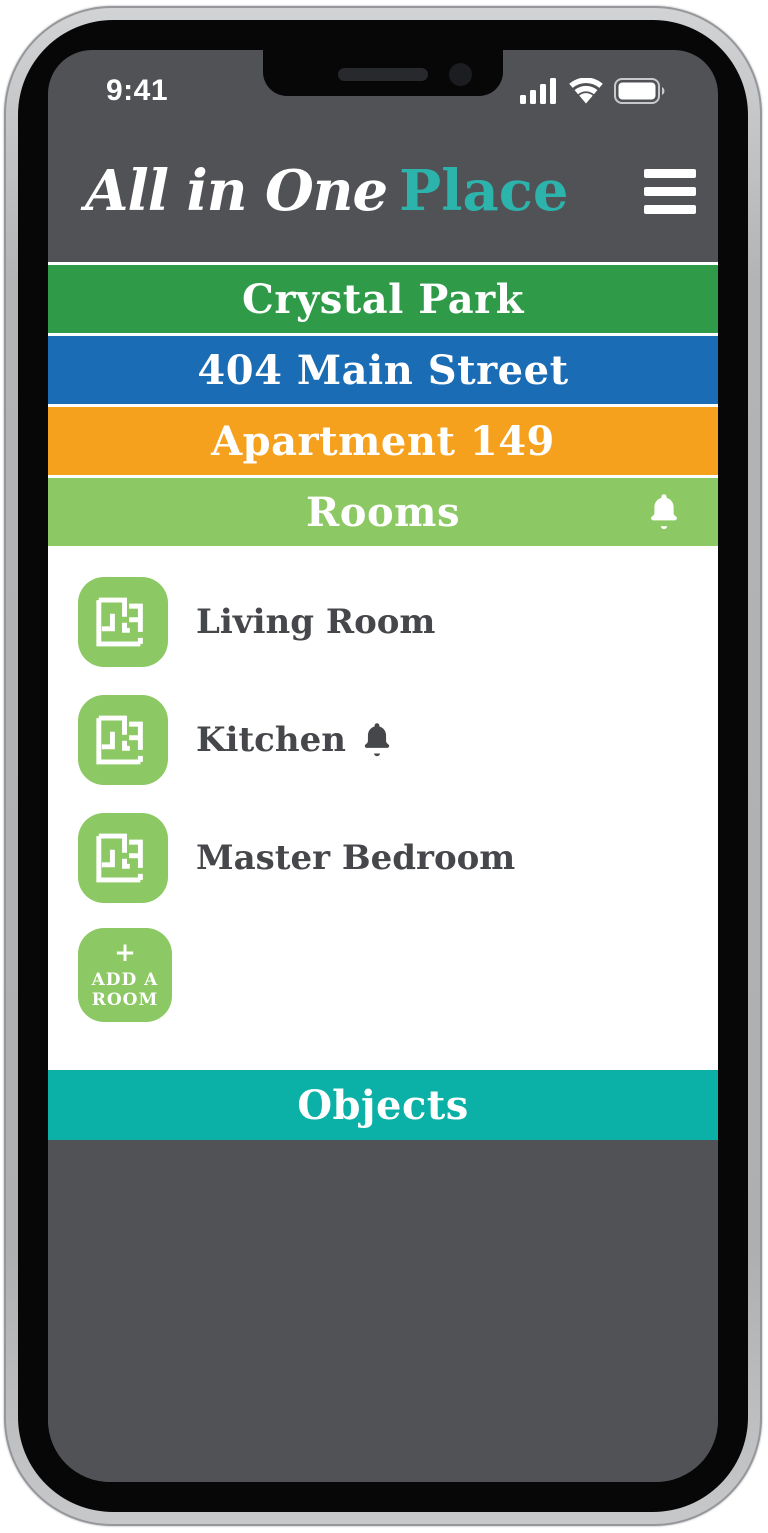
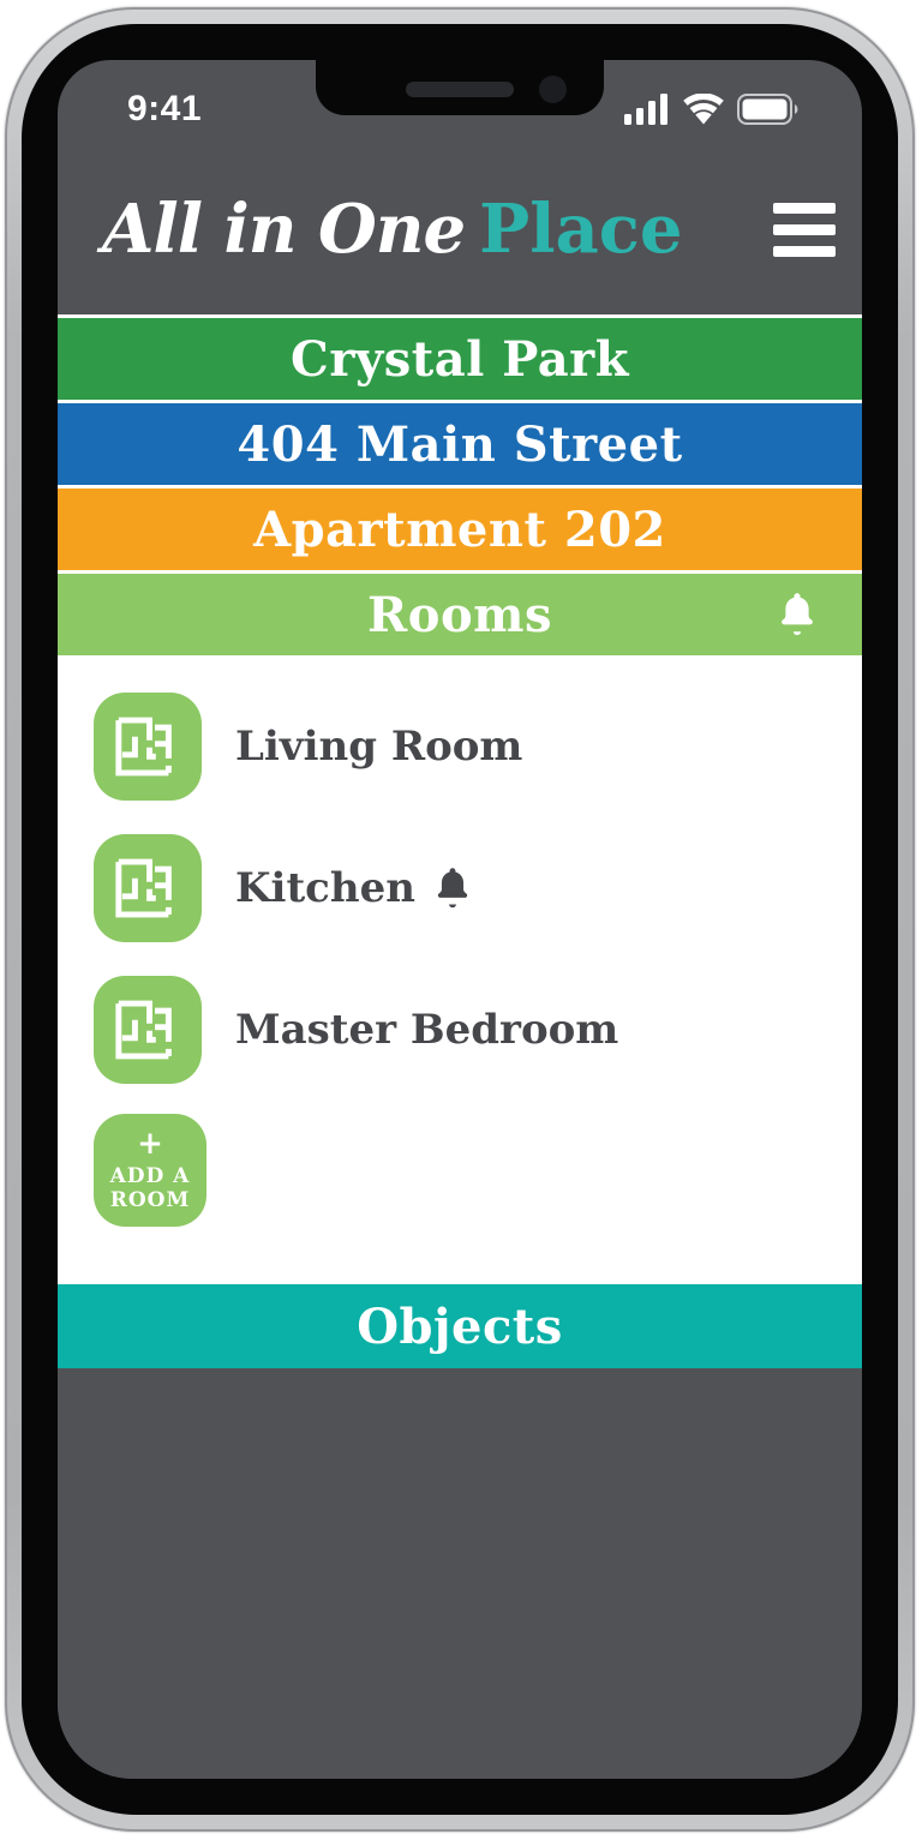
  9:41
  All in One Place
  Crystal Park
  404 Main Street
- Apartment 149
+ Apartment 202
  Rooms
  Living Room
  Kitchen
  Master Bedroom
  +
  ADD A
  ROOM
  Objects
